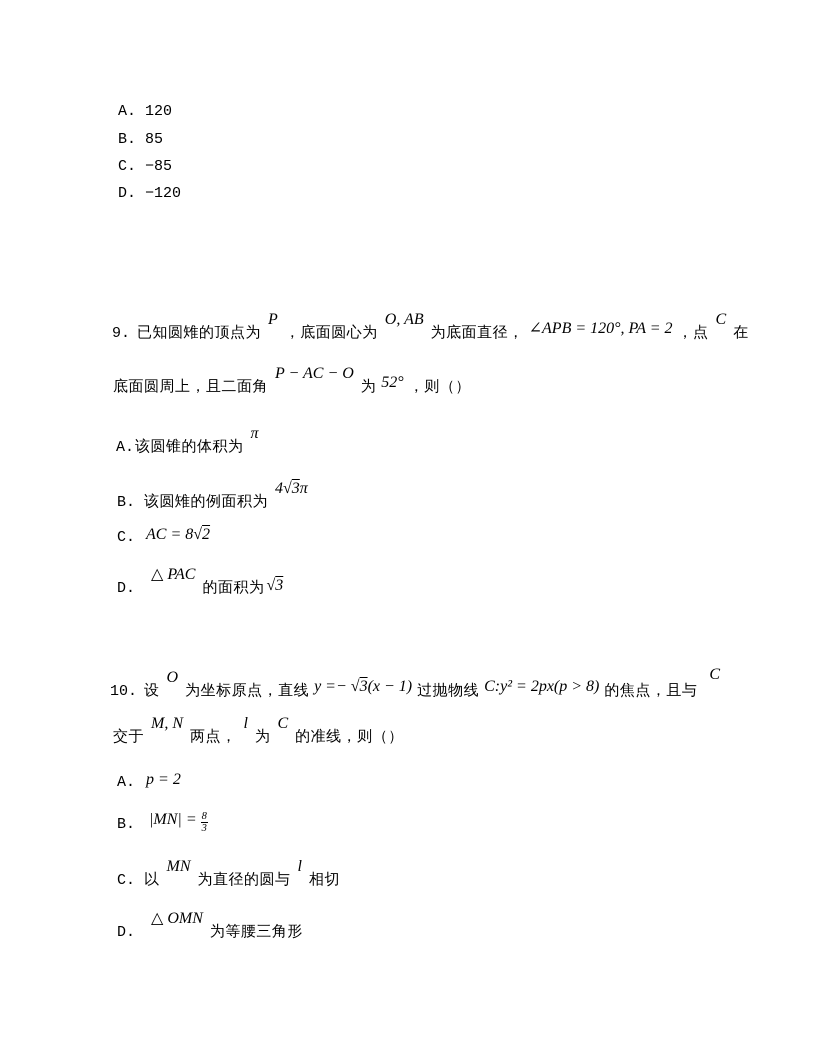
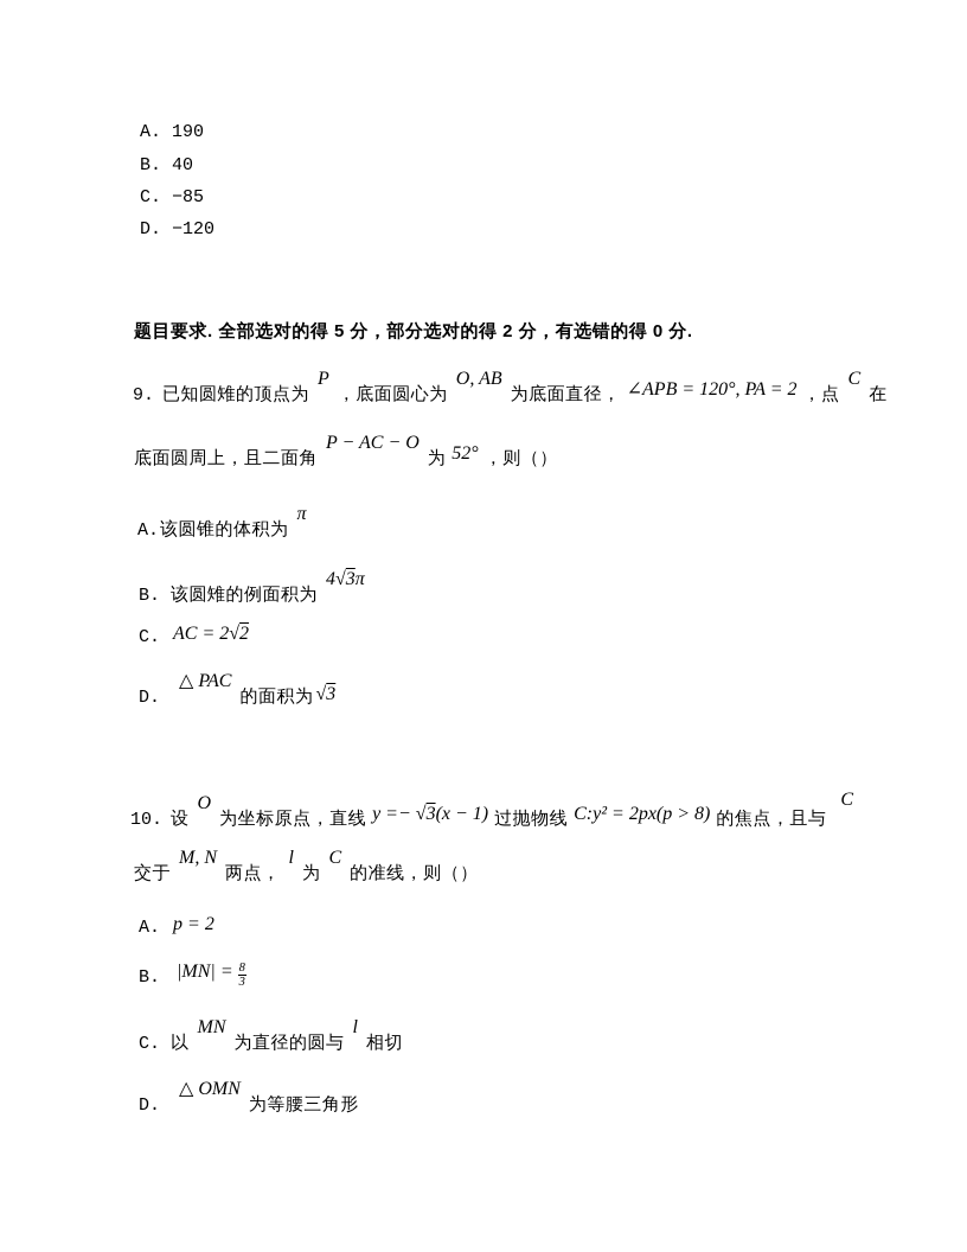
- A. 120
+ A. 190
- B. 85
+ B. 40
  C. −85
  D. −120
+ 题目要求. 全部选对的得 5 分，部分选对的得 2 分，有选错的得 0 分.
  9. 已知圆雉的顶点为P，底面圆心为O, AB为底面直径， ∠APB = 120°, PA = 2 ，点C在
  底面圆周上，且二面角P − AC − O为 52° ，则（）
  A.该圆锥的体积为π
  B. 该圆雉的例面积为4√3π
- C. AC = 8√2
+ C. AC = 2√2
  D.△ PAC的面积为√3
  10. 设O为坐标原点，直线 y =− √3(x − 1) 过抛物线 C:y² = 2px(p > 8) 的焦点，且与C
  交于M, N两点，l为C的准线，则（）
  A. p = 2
  B. |MN| =
  8
  3
  C. 以MN为直径的圆与l相切
  D.△ OMN为等腰三角形
